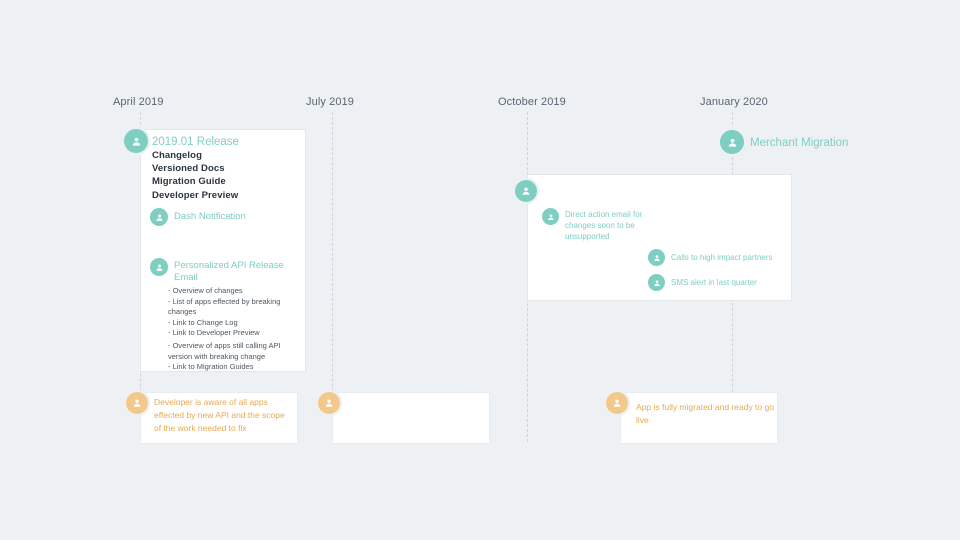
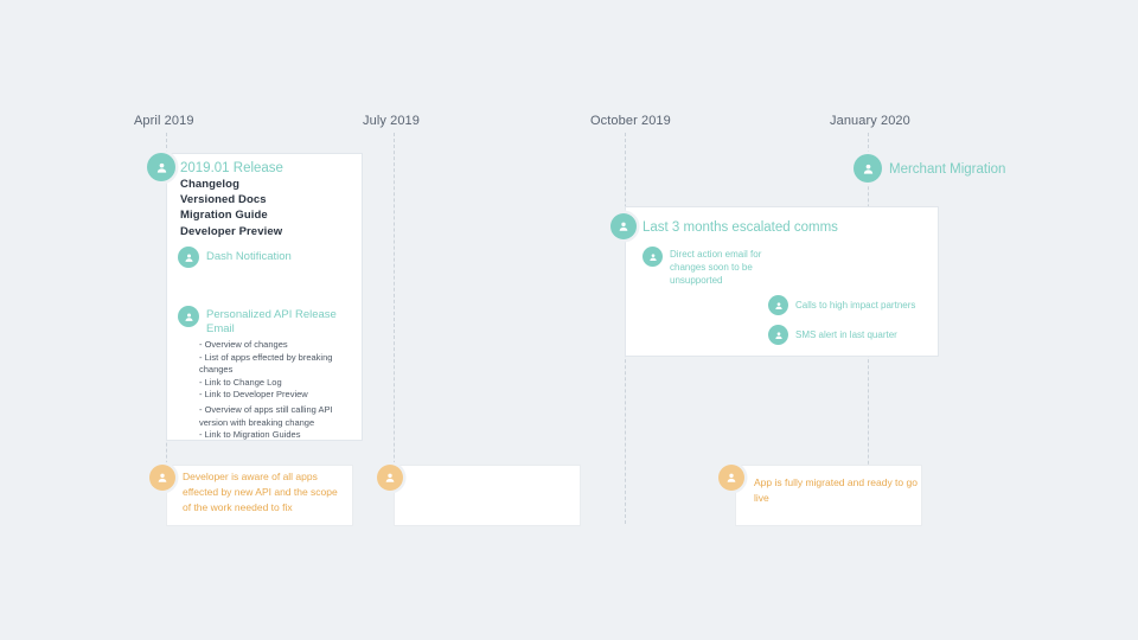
  April 2019
  July 2019
  October 2019
  January 2020
  2019.01 Release
  Changelog
  Versioned Docs
  Migration Guide
  Developer Preview
  Dash Notification
  Personalized API Release Email
  - Overview of changes
  - List of apps effected by breaking changes
  - Link to Change Log
  - Link to Developer Preview
  - Overview of apps still calling API version with breaking change
  - Link to Migration Guides
  Merchant Migration
+ Last 3 months escalated comms
  Direct action email for changes soon to be unsupported
  Calls to high impact partners
  SMS alert in last quarter
  Developer is aware of all apps effected by new API and the scope of the work needed to fix
  App is fully migrated and ready to go live
